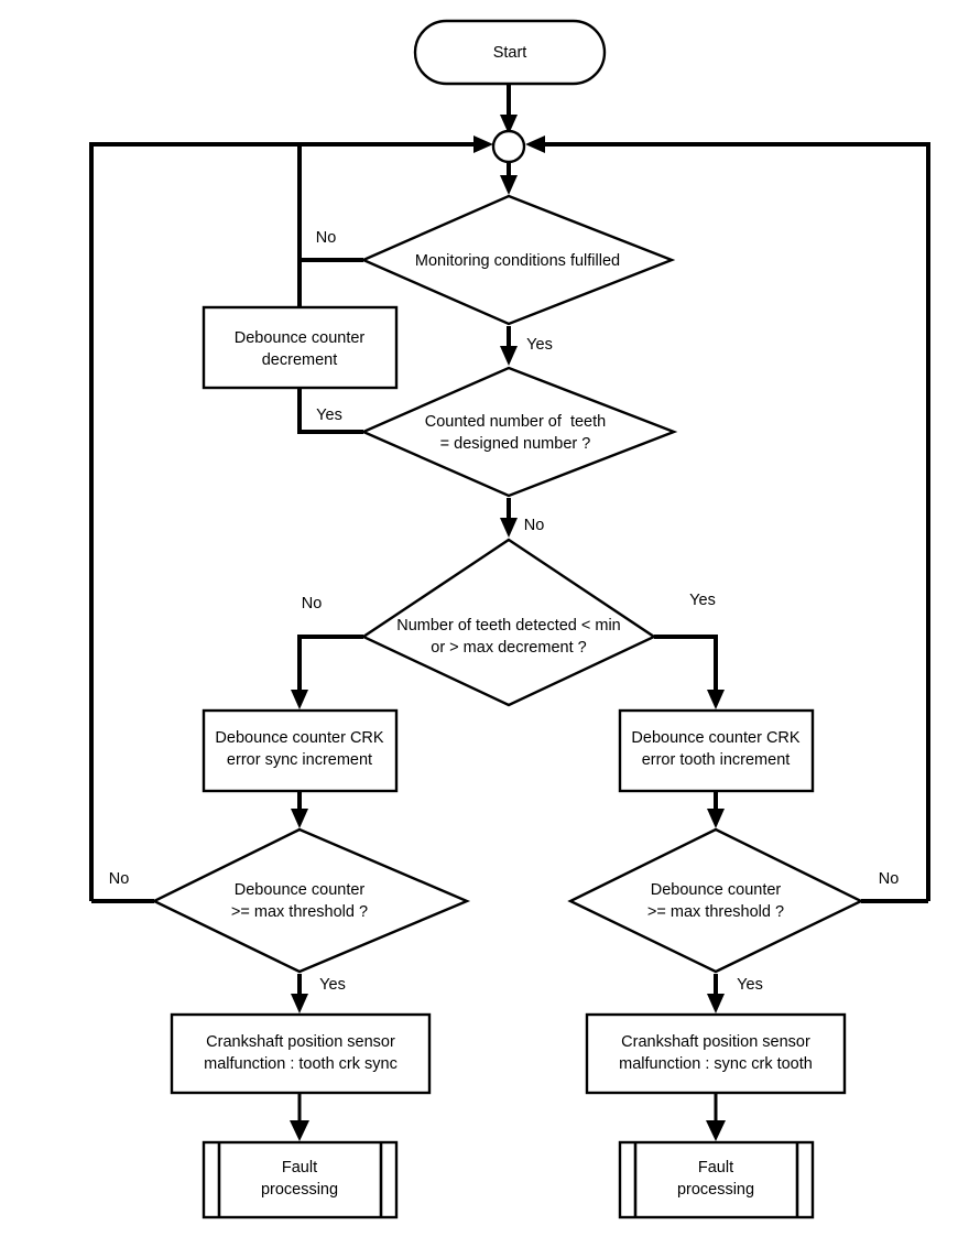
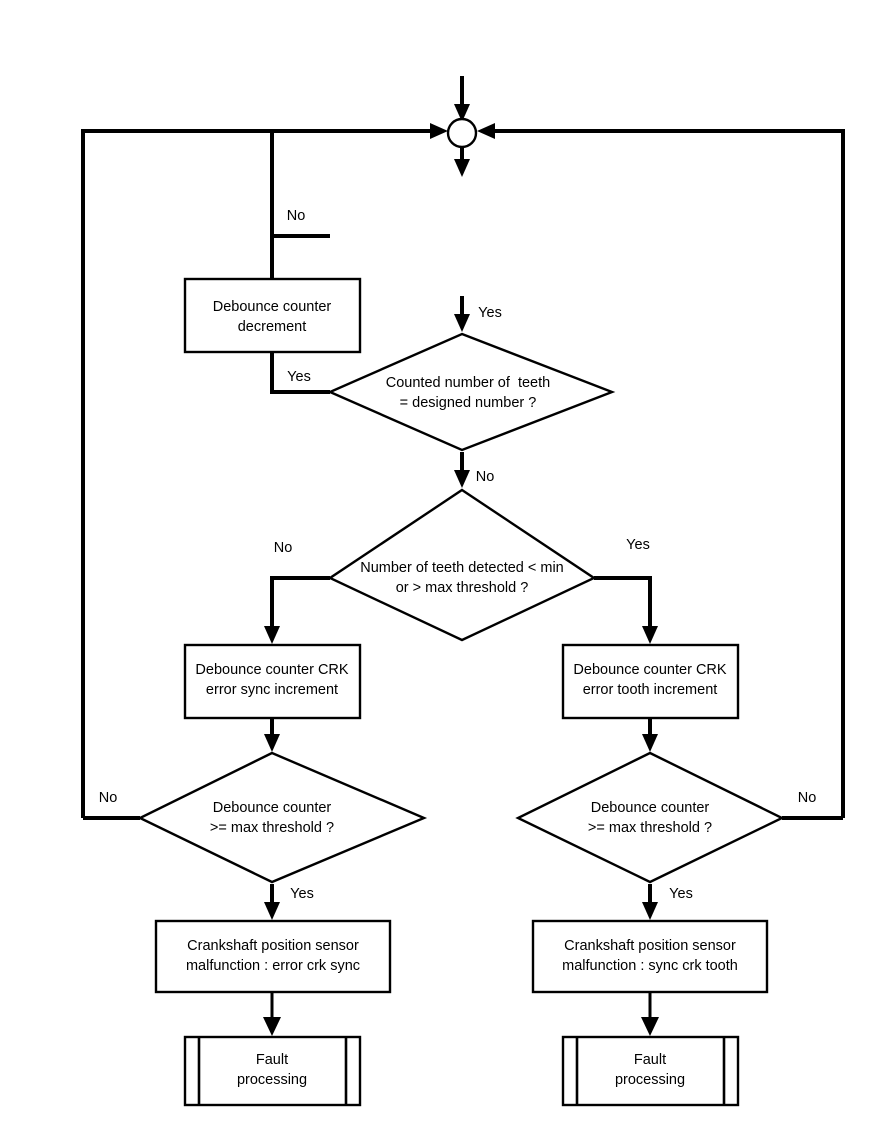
- Start
- Monitoring conditions fulfilled
  Debounce counter
  decrement
  Counted number of teeth
  = designed number ?
  Number of teeth detected < min
- or > max decrement ?
+ or > max threshold ?
  Debounce counter CRK
  error sync increment
  Debounce counter CRK
  error tooth increment
  Debounce counter
  >= max threshold ?
  Debounce counter
  >= max threshold ?
  Crankshaft position sensor
- malfunction : tooth crk sync
+ malfunction : error crk sync
  Crankshaft position sensor
  malfunction : sync crk tooth
  Fault
  processing
  Fault
  processing
  No
  Yes
  Yes
  No
  No
  Yes
  No
  Yes
  No
  Yes
